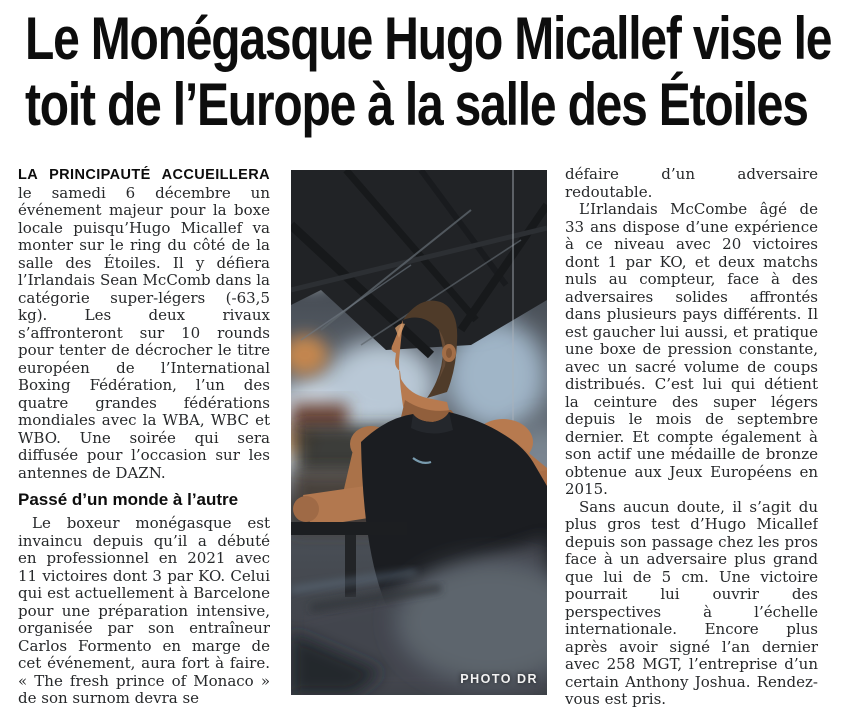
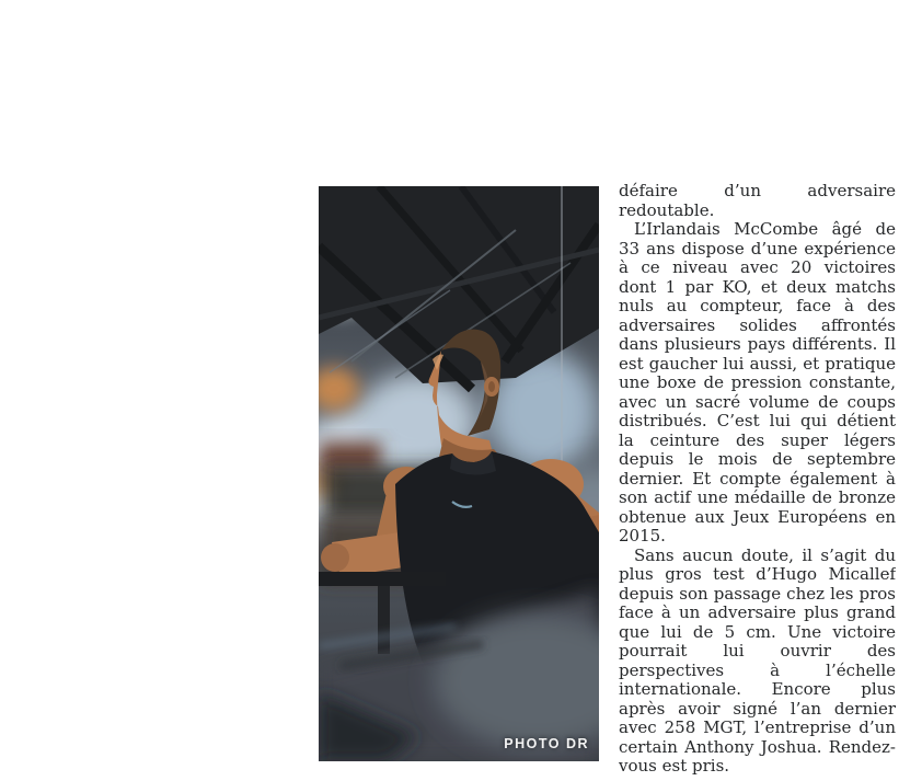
- Le Monégasque Hugo Micallef vise le
- toit de l’Europe à la salle des Étoiles
- LA PRINCIPAUTÉ ACCUEILLERA le samedi 6 décembre un événement majeur pour la boxe locale puisqu’Hugo Micallef va monter sur le ring du côté de la salle des Étoiles. Il y défiera l’Irlandais Sean McComb dans la catégorie super-légers (-63,5 kg). Les deux rivaux s’affronteront sur 10 rounds pour tenter de décrocher le titre européen de l’International Boxing Fédération, l’un des quatre grandes fédérations mondiales avec la WBA, WBC et WBO. Une soirée qui sera diffusée pour l’occasion sur les antennes de DAZN.
- Passé d’un monde à l’autre
- Le boxeur monégasque est invaincu depuis qu’il a débuté en professionnel en 2021 avec 11 victoires dont 3 par KO. Celui qui est actuellement à Barcelone pour une préparation intensive, organisée par son entraîneur Carlos Formento en marge de cet événement, aura fort à faire. « The fresh prince of Monaco » de son surnom devra se
  PHOTO DR
  défaire d’un adversaire redoutable.
  L’Irlandais McCombe âgé de 33 ans dispose d’une expérience à ce niveau avec 20 victoires dont 1 par KO, et deux matchs nuls au compteur, face à des adversaires solides affrontés dans plusieurs pays différents. Il est gaucher lui aussi, et pratique une boxe de pression constante, avec un sacré volume de coups distribués. C’est lui qui détient la ceinture des super légers depuis le mois de septembre dernier. Et compte également à son actif une médaille de bronze obtenue aux Jeux Européens en 2015.
  Sans aucun doute, il s’agit du plus gros test d’Hugo Micallef depuis son passage chez les pros face à un adversaire plus grand que lui de 5 cm. Une victoire pourrait lui ouvrir des perspectives à l’échelle internationale. Encore plus après avoir signé l’an dernier avec 258 MGT, l’entreprise d’un certain Anthony Joshua. Rendez-vous est pris.
